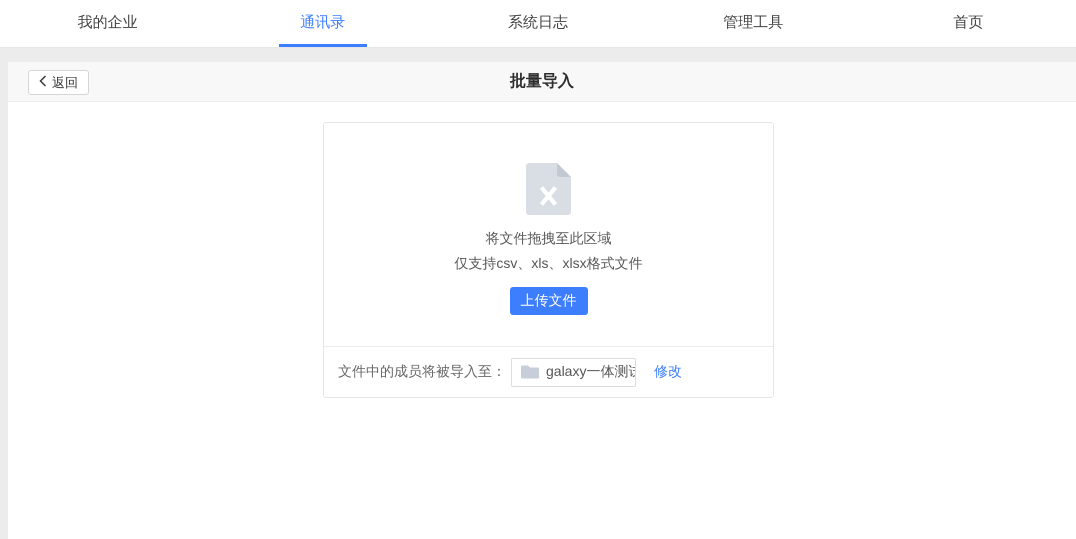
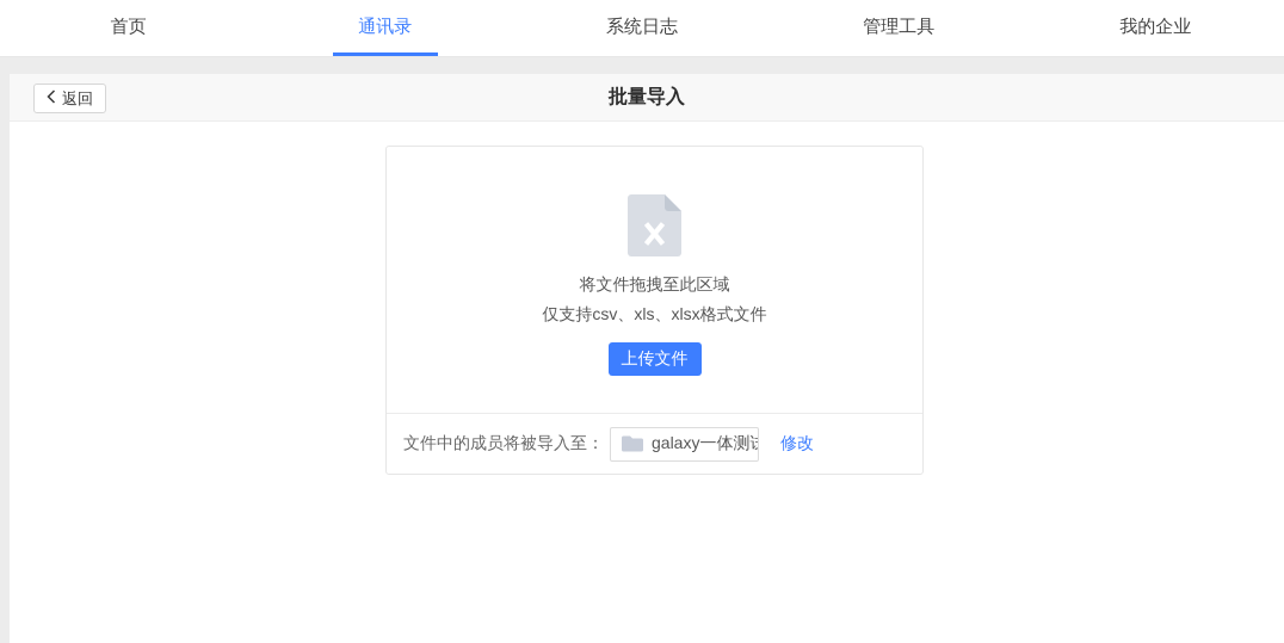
- 我的企业
+ 首页
  通讯录
  系统日志
  管理工具
- 首页
+ 我的企业
  返回
  批量导入
  将文件拖拽至此区域
  仅支持csv、xls、xlsx格式文件
  上传文件
  文件中的成员将被导入至：
  galaxy一体测
  修改
